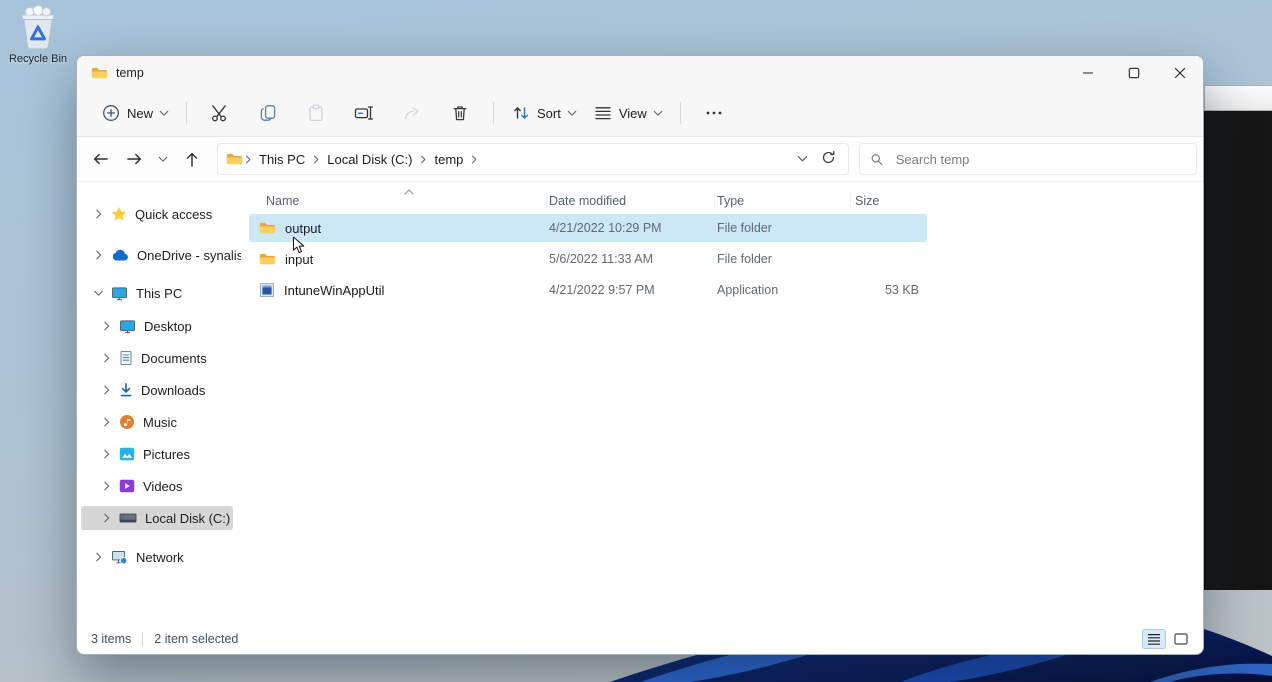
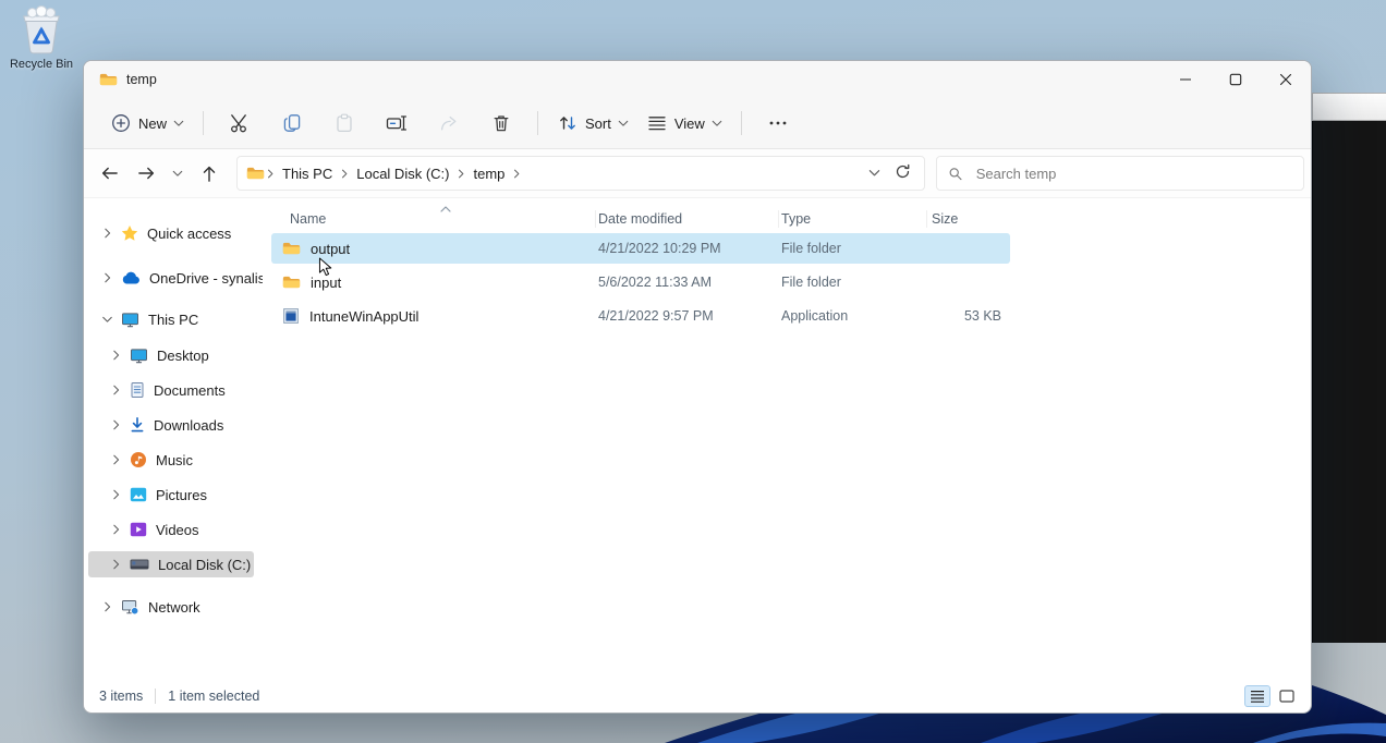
  Recycle Bin
  temp
  New
  Sort
  View
  This PC
  Local Disk (C:)
  temp
  Search temp
  Quick access
  OneDrive - synalis
  This PC
  Desktop
  Documents
  Downloads
  Music
  Pictures
  Videos
  Local Disk (C:)
  Network
  Name
  Date modified
  Type
  Size
  output
  4/21/2022 10:29 PM
  File folder
  input
  5/6/2022 11:33 AM
  File folder
  IntuneWinAppUtil
  4/21/2022 9:57 PM
  Application
  53 KB
  3 items
- 2 item selected
+ 1 item selected
